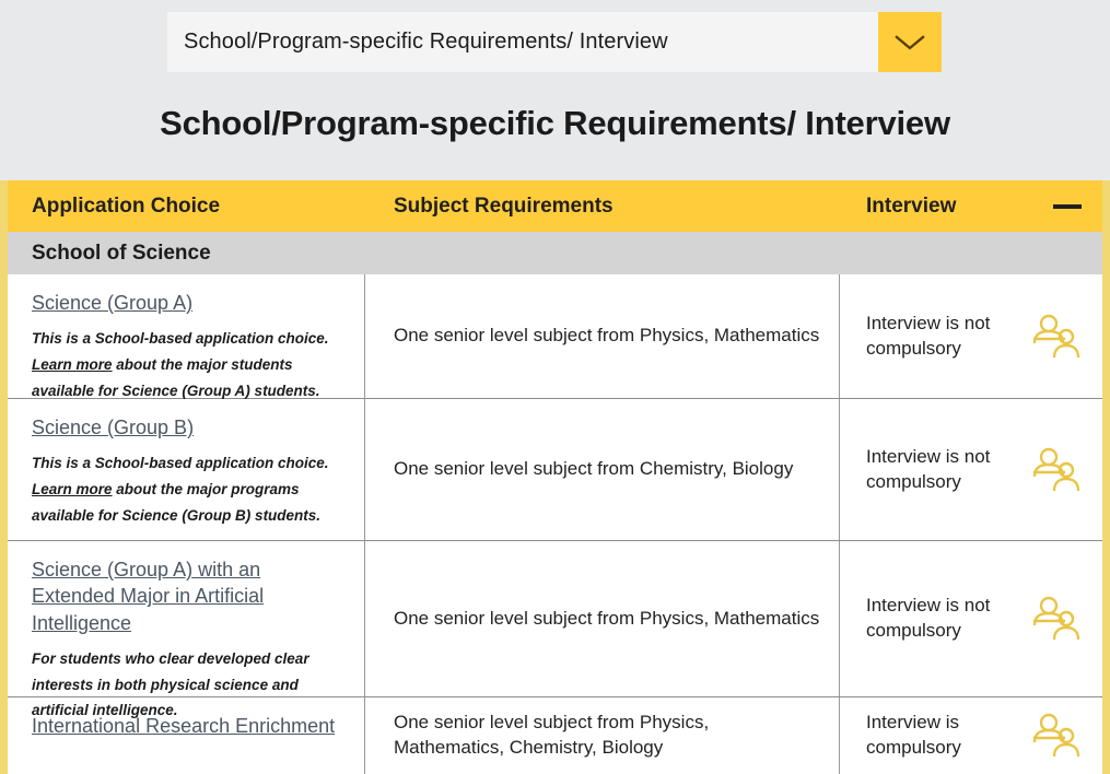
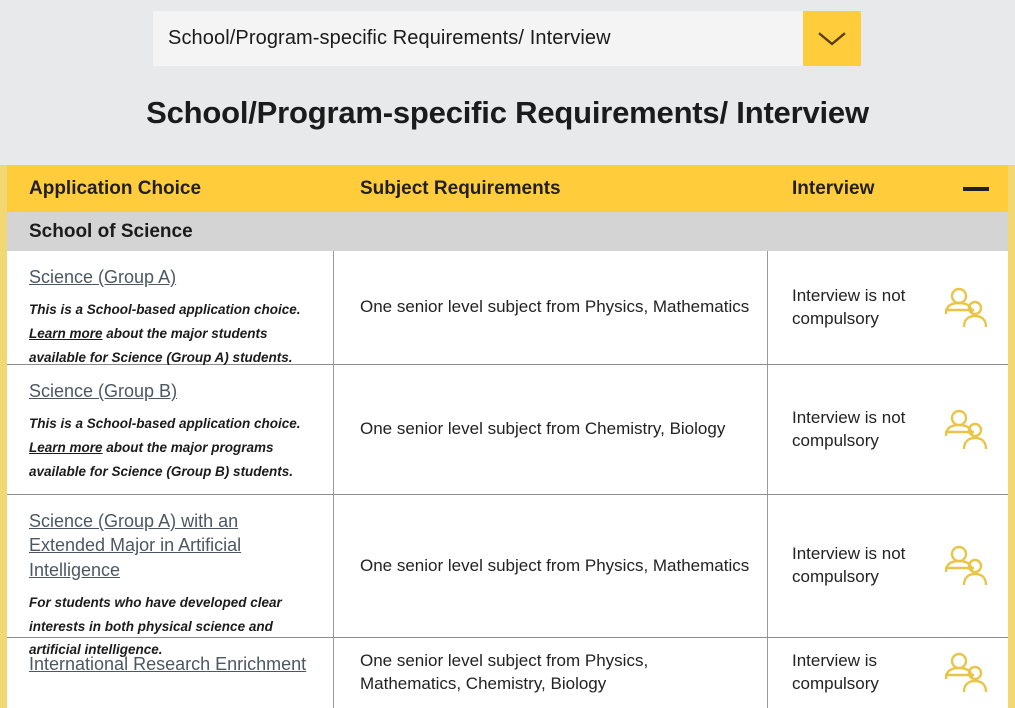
  School/Program-specific Requirements/ Interview
  School/Program-specific Requirements/ Interview
  Application Choice
  Subject Requirements
  Interview
  School of Science
  Science (Group A)
  This is a School-based application choice. Learn more about the major students available for Science (Group A) students.
  One senior level subject from Physics, Mathematics
  Interview is not compulsory
  Science (Group B)
  This is a School-based application choice. Learn more about the major programs available for Science (Group B) students.
  One senior level subject from Chemistry, Biology
  Interview is not compulsory
  Science (Group A) with an Extended Major in Artificial Intelligence
- For students who clear developed clear interests in both physical science and artificial intelligence.
+ For students who have developed clear interests in both physical science and artificial intelligence.
  One senior level subject from Physics, Mathematics
  Interview is not compulsory
  International Research Enrichment
  One senior level subject from Physics, Mathematics, Chemistry, Biology
  Interview is compulsory
